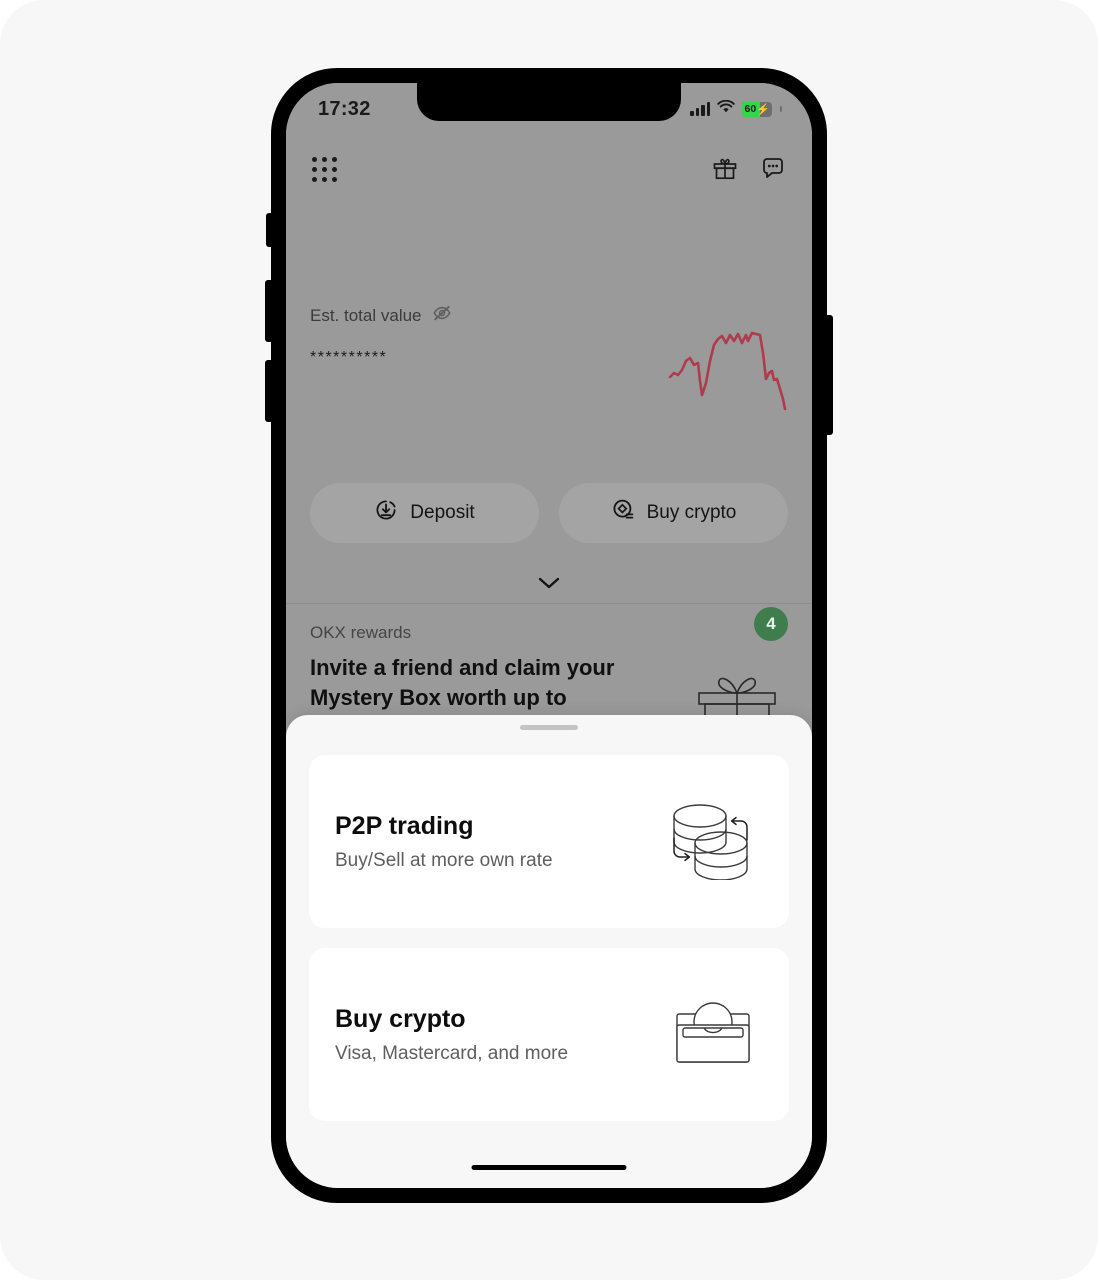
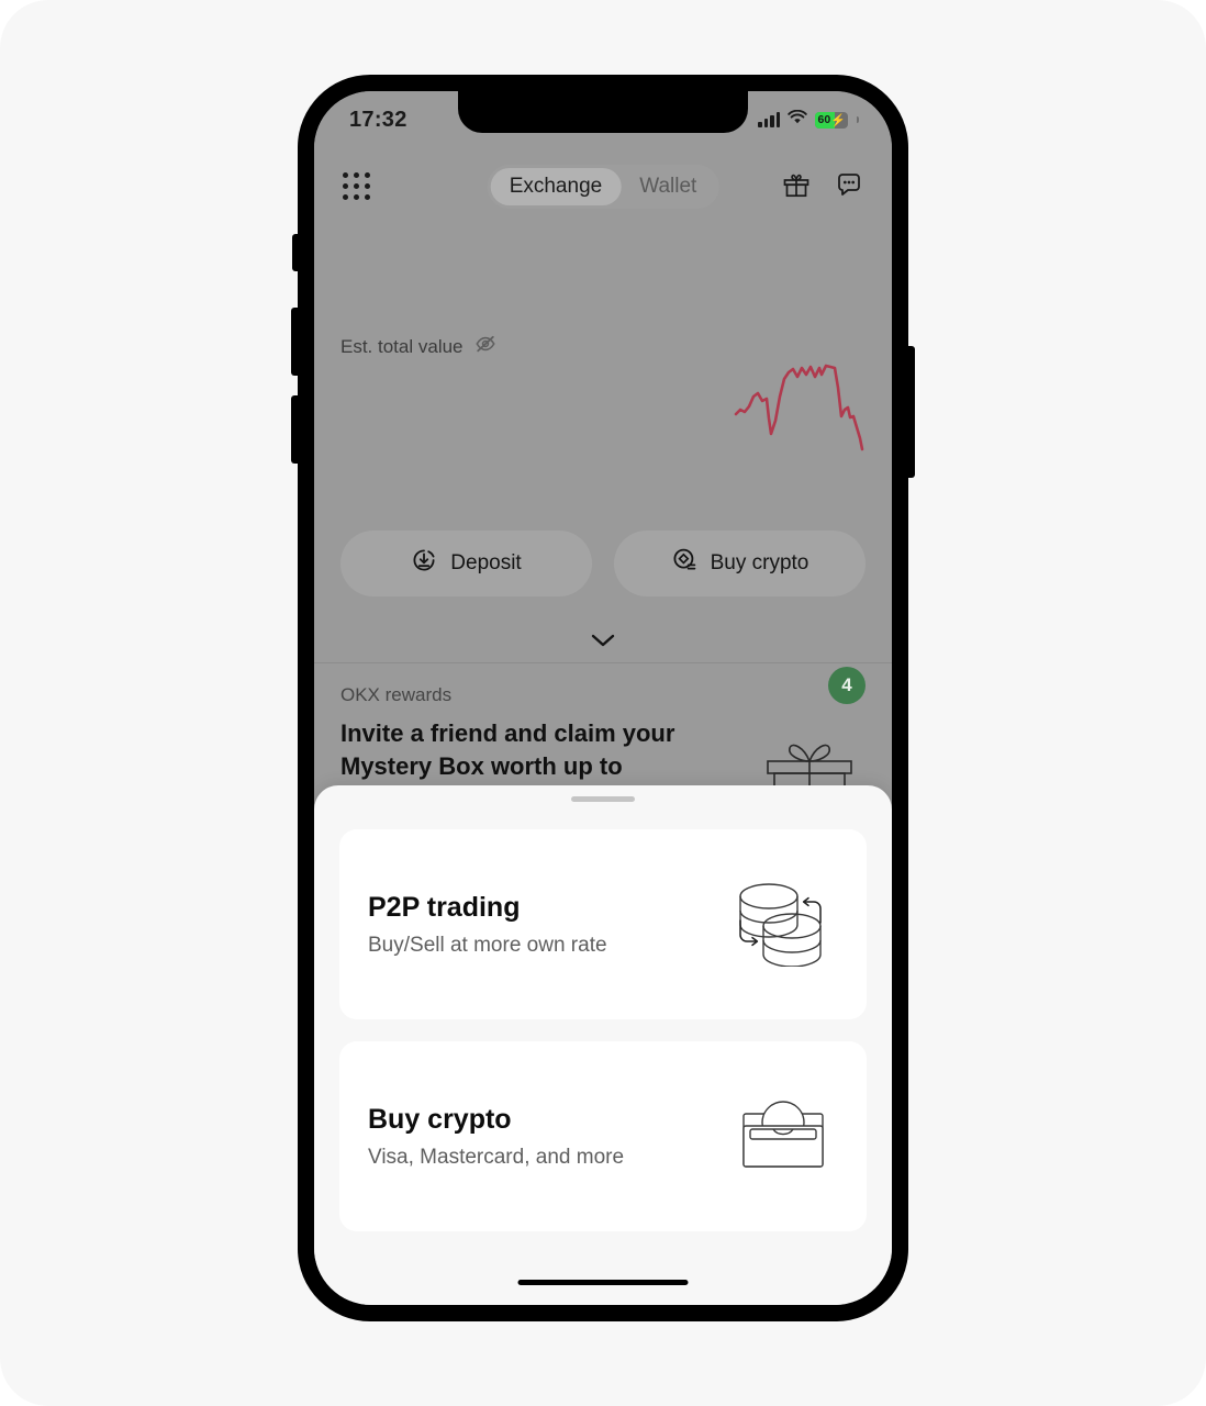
  17:32
  60
  ⚡
+ Exchange
+ Wallet
  Est. total value
- **********
  Deposit
  Buy crypto
  OKX rewards
  Invite a friend and claim your Mystery Box worth up to
  4
  P2P trading
  Buy/Sell at more own rate
  Buy crypto
  Visa, Mastercard, and more
